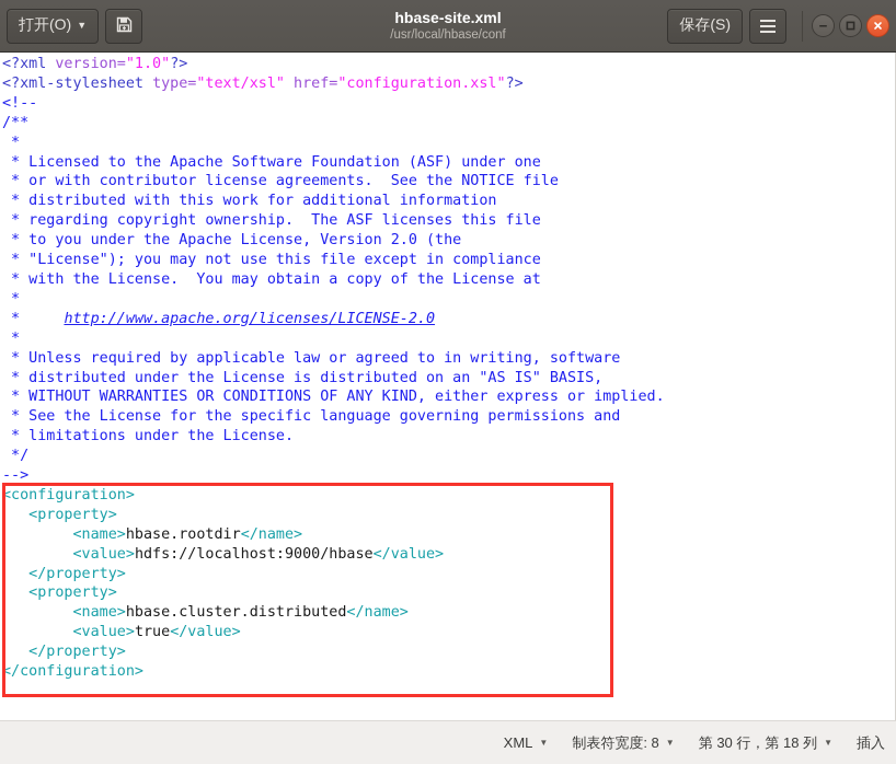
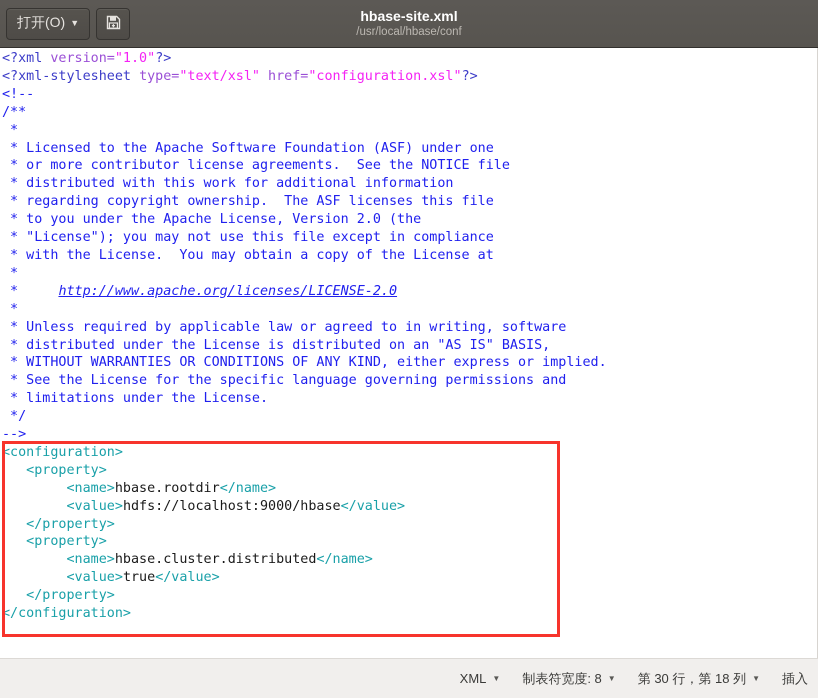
  打开(O)
  ▼
  hbase-site.xml
  /usr/local/hbase/conf
- 保存(S)
- <?xml version="1.0"?> <?xml-stylesheet type="text/xsl" href="configuration.xsl"?> <!-- /** * * Licensed to the Apache Software Foundation (ASF) under one * or with contributor license agreements. See the NOTICE file * distributed with this work for additional information * regarding copyright ownership. The ASF licenses this file * to you under the Apache License, Version 2.0 (the * "License"); you may not use this file except in compliance * with the License. You may obtain a copy of the License at * * http://www.apache.org/licenses/LICENSE-2.0 * * Unless required by applicable law or agreed to in writing, software * distributed under the License is distributed on an "AS IS" BASIS, * WITHOUT WARRANTIES OR CONDITIONS OF ANY KIND, either express or implied. * See the License for the specific language governing permissions and * limitations under the License. */ --> <configuration> <property> <name>hbase.rootdir</name> <value>hdfs://localhost:9000/hbase</value> </property> <property> <name>hbase.cluster.distributed</name> <value>true</value> </property> </configuration>
+ <?xml version="1.0"?> <?xml-stylesheet type="text/xsl" href="configuration.xsl"?> <!-- /** * * Licensed to the Apache Software Foundation (ASF) under one * or more contributor license agreements. See the NOTICE file * distributed with this work for additional information * regarding copyright ownership. The ASF licenses this file * to you under the Apache License, Version 2.0 (the * "License"); you may not use this file except in compliance * with the License. You may obtain a copy of the License at * * http://www.apache.org/licenses/LICENSE-2.0 * * Unless required by applicable law or agreed to in writing, software * distributed under the License is distributed on an "AS IS" BASIS, * WITHOUT WARRANTIES OR CONDITIONS OF ANY KIND, either express or implied. * See the License for the specific language governing permissions and * limitations under the License. */ --> <configuration> <property> <name>hbase.rootdir</name> <value>hdfs://localhost:9000/hbase</value> </property> <property> <name>hbase.cluster.distributed</name> <value>true</value> </property> </configuration>
  XML
  ▼
  制表符宽度: 8
  ▼
  第 30 行，第 18 列
  ▼
  插入
